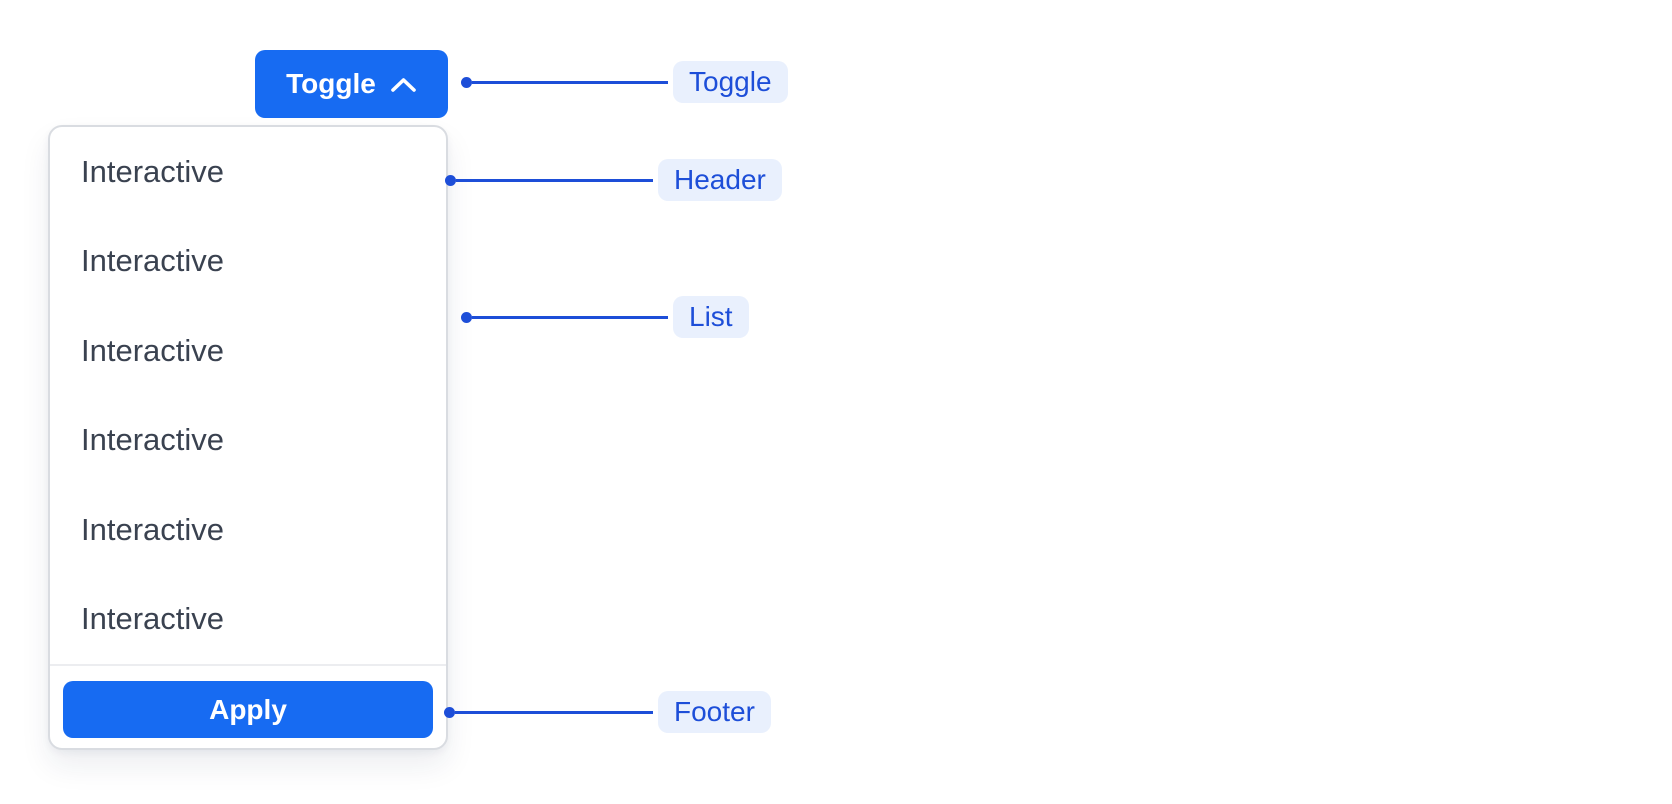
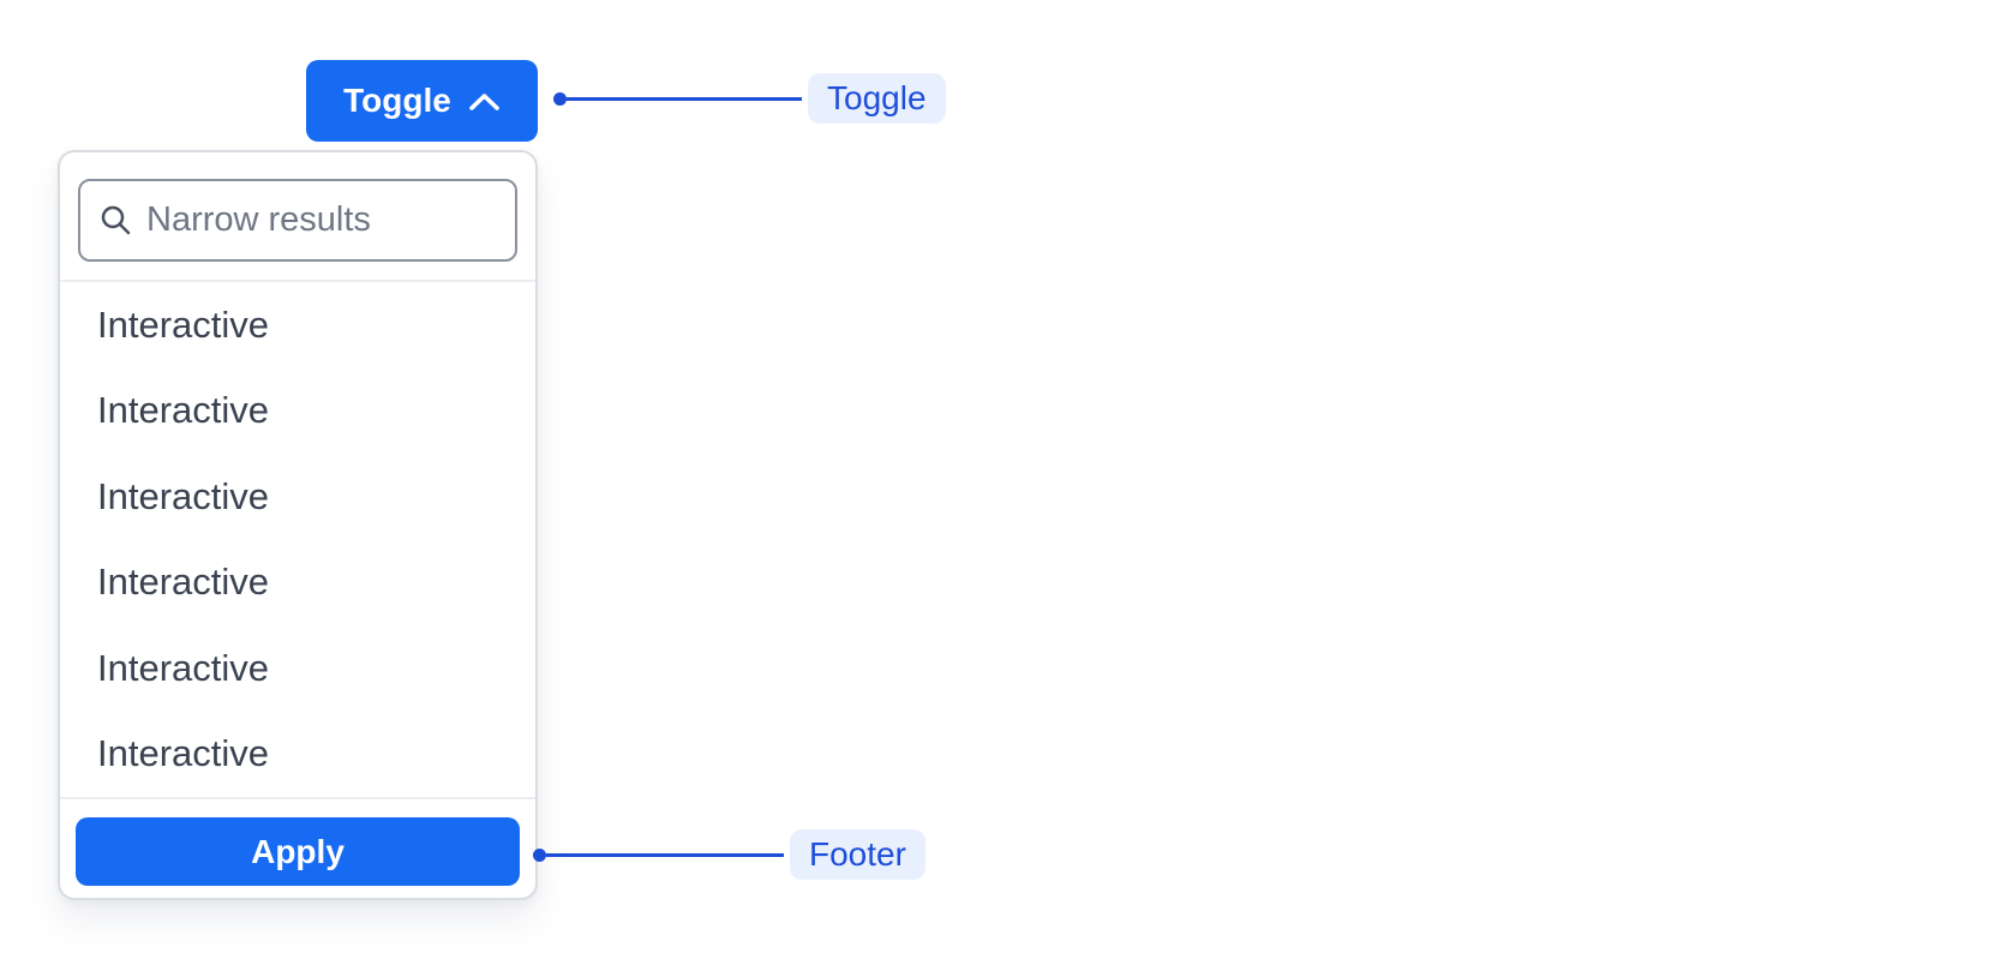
  Toggle
+ Narrow results
  Interactive
  Interactive
  Interactive
  Interactive
  Interactive
  Interactive
  Apply
  Toggle
- Header
- List
  Footer
